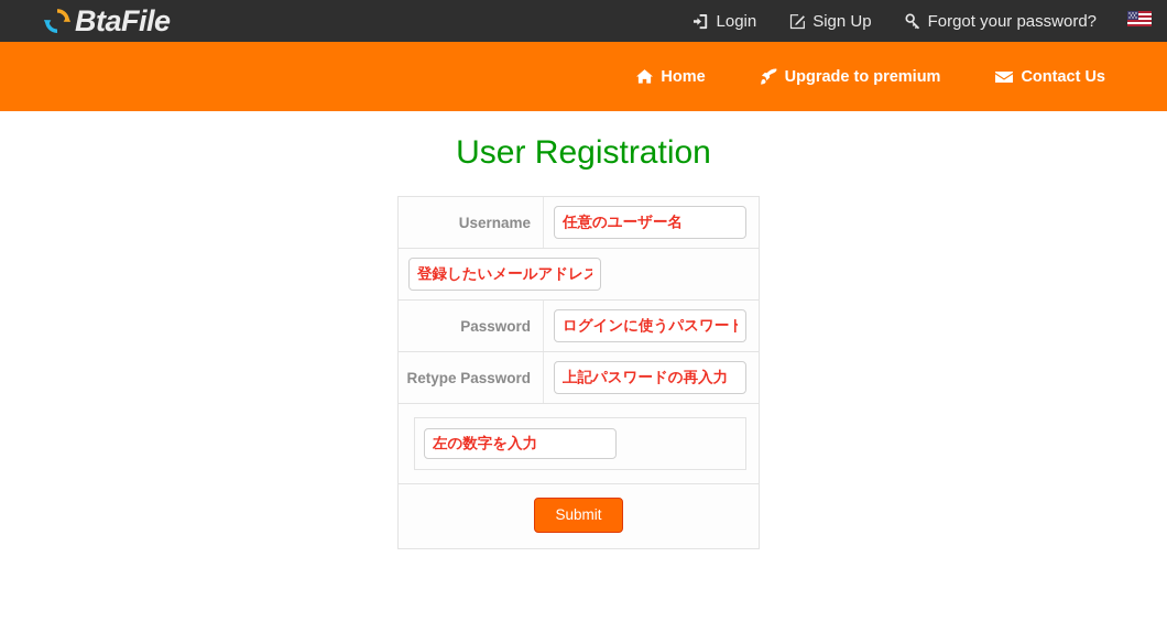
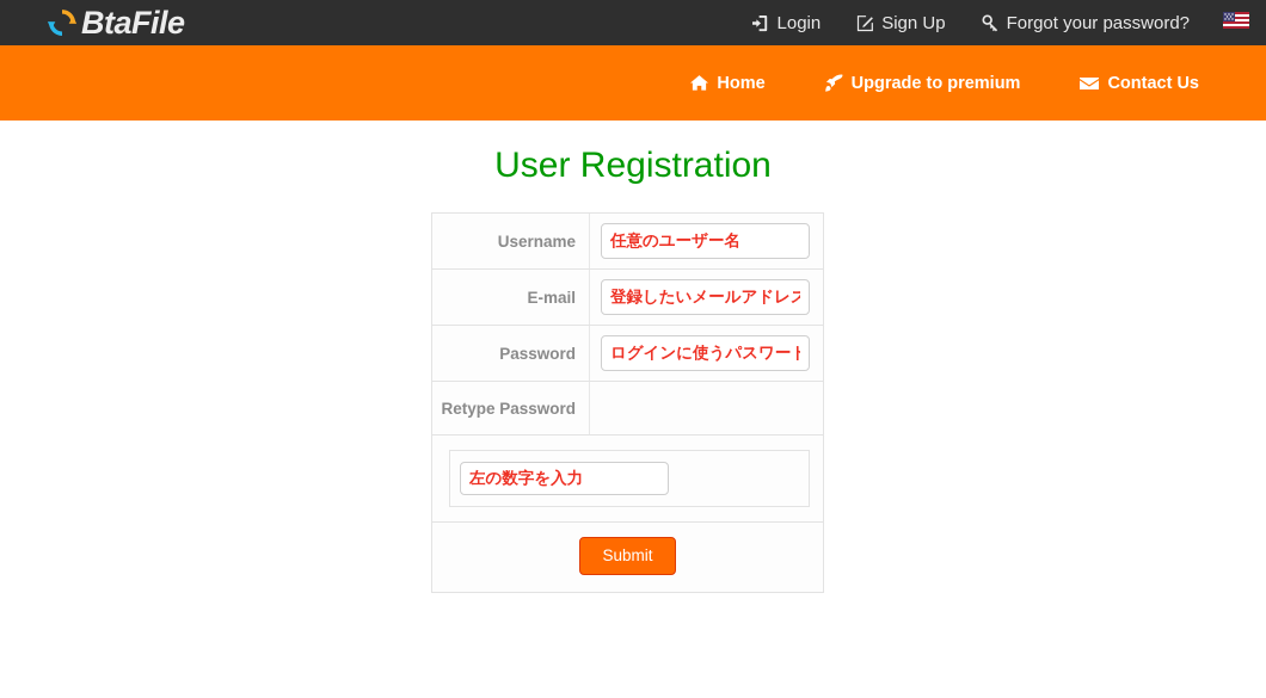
  BtaFile
  Login
  Sign Up
  Forgot your password?
  Home
  Upgrade to premium
  Contact Us
  User Registration
  Username
  任意のユーザー名
+ E-mail
  登録したいメールアドレス
  Password
  ログインに使うパスワード
  Retype Password
- 上記パスワードの再入力
  左の数字を入力
  Submit
